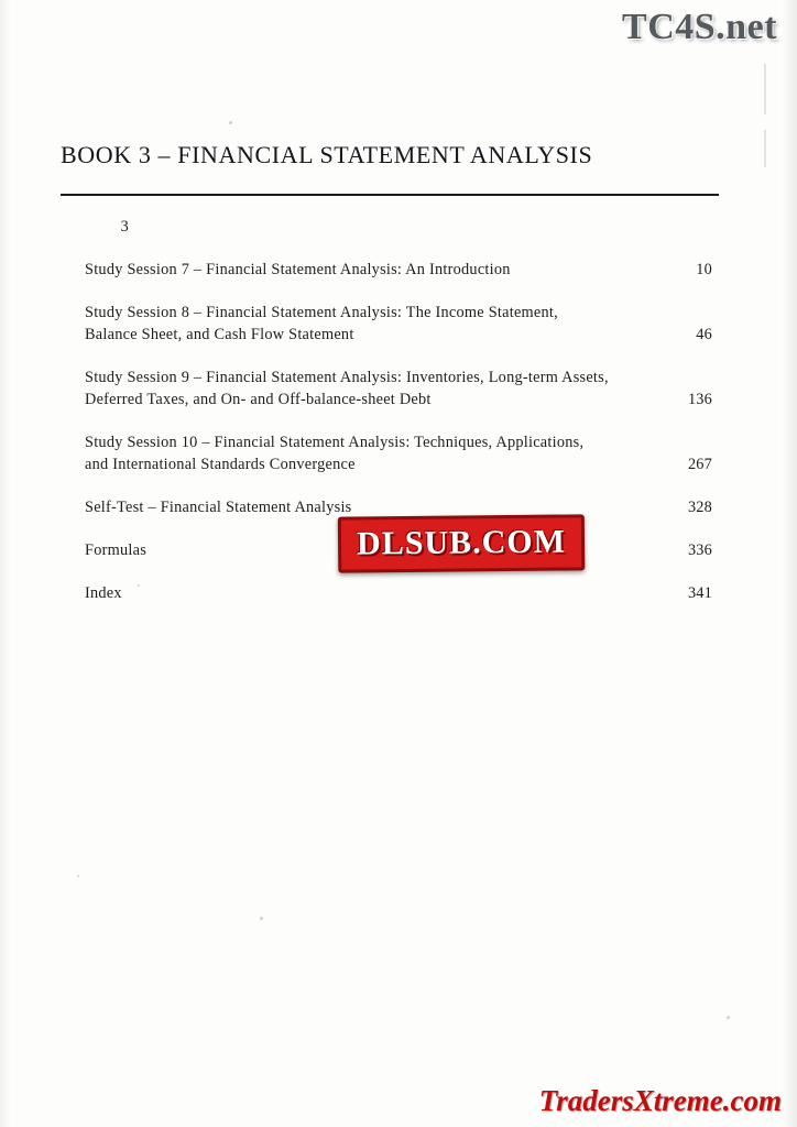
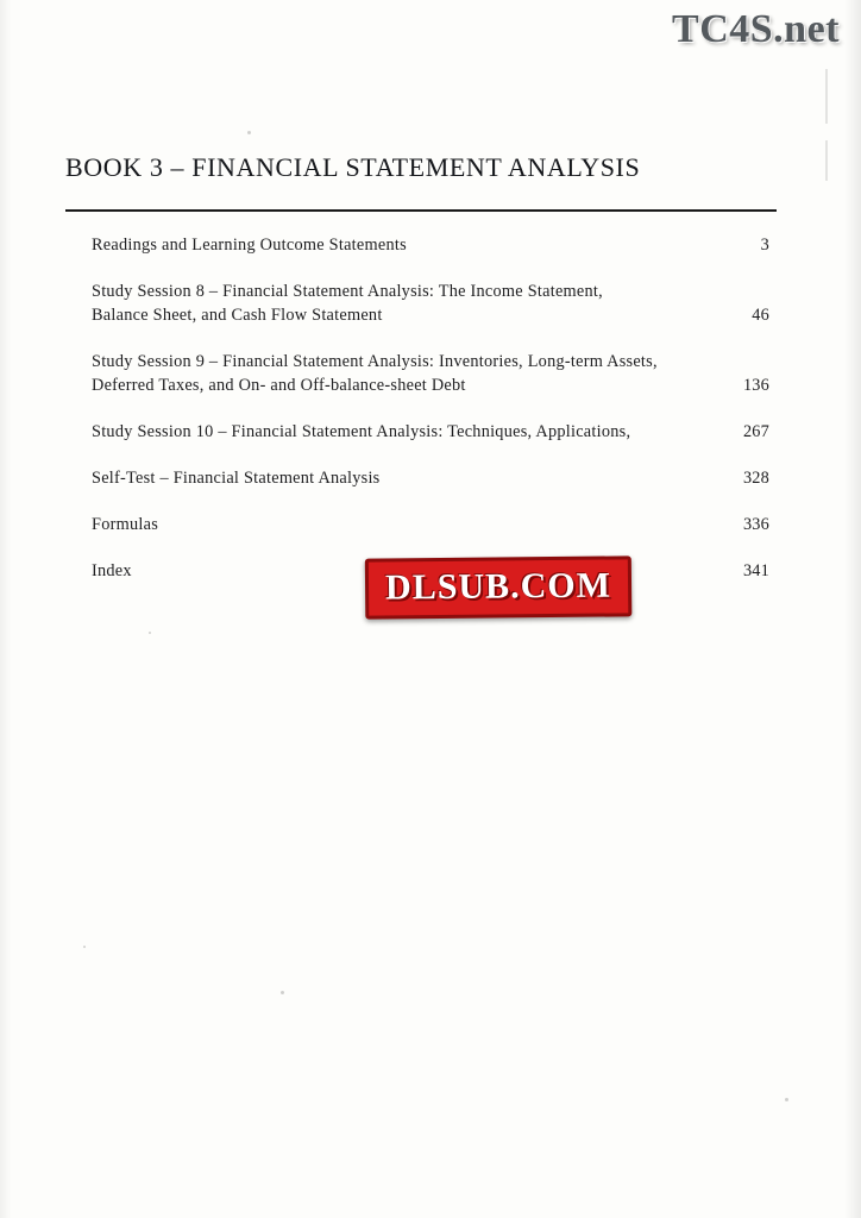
  TC4S.net
  BOOK 3 – FINANCIAL STATEMENT ANALYSIS
+ Readings and Learning Outcome Statements
  3
- Study Session 7 – Financial Statement Analysis: An Introduction
- 10
  Study Session 8 – Financial Statement Analysis: The Income Statement,
  Balance Sheet, and Cash Flow Statement
  46
  Study Session 9 – Financial Statement Analysis: Inventories, Long-term Assets,
  Deferred Taxes, and On- and Off-balance-sheet Debt
  136
  Study Session 10 – Financial Statement Analysis: Techniques, Applications,
- and International Standards Convergence
  267
  Self-Test – Financial Statement Analysis
  328
  Formulas
  336
  Index
  341
  DLSUB.COM
- TradersXtreme.com
